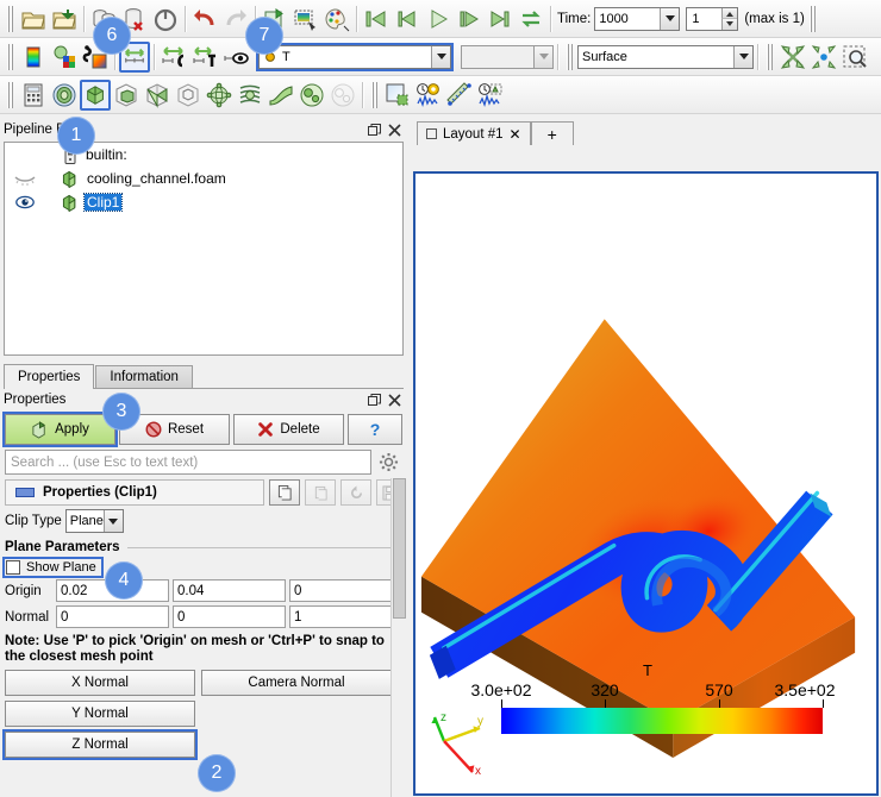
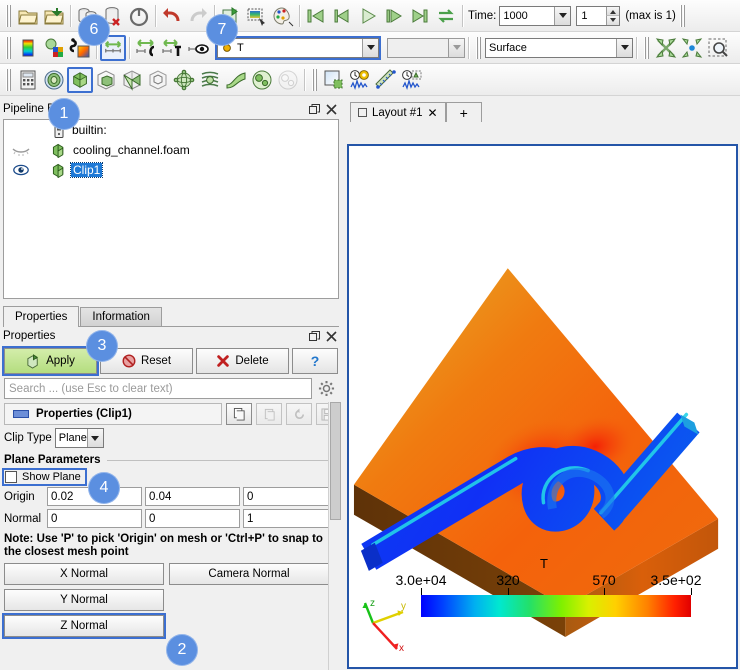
  Time:
  1000
  1
  (max is 1)
  T
  Surface
  Pipeline
  builtin:
  cooling_channel.foam
  Clip1
  Properties
  Information
  Properties
  Apply
  Reset
  Delete
  ?
- Search ... (use Esc to text text)
+ Search ... (use Esc to clear text)
  Properties (Clip1)
  Clip Type
  Plane
  Plane Parameters
  Show Plane
  Origin
  0.02
  0.04
  0
  Normal
  0
  0
  1
  Note: Use 'P' to pick 'Origin' on mesh or 'Ctrl+P' to snap to the closest mesh point
  X Normal
  Camera Normal
  Y Normal
  Z Normal
  Layout #1
  ✕
  +
  z
  y
  x
  T
- 3.0e+02
+ 3.0e+04
  320
  570
  3.5e+02
  1
  2
  3
  4
  7
  6
